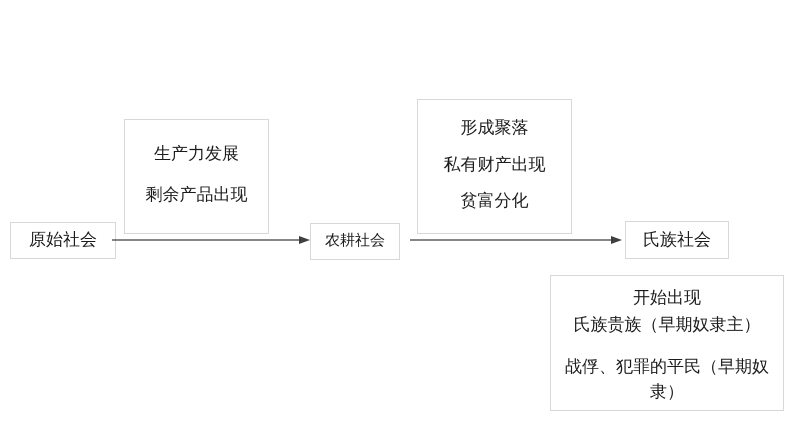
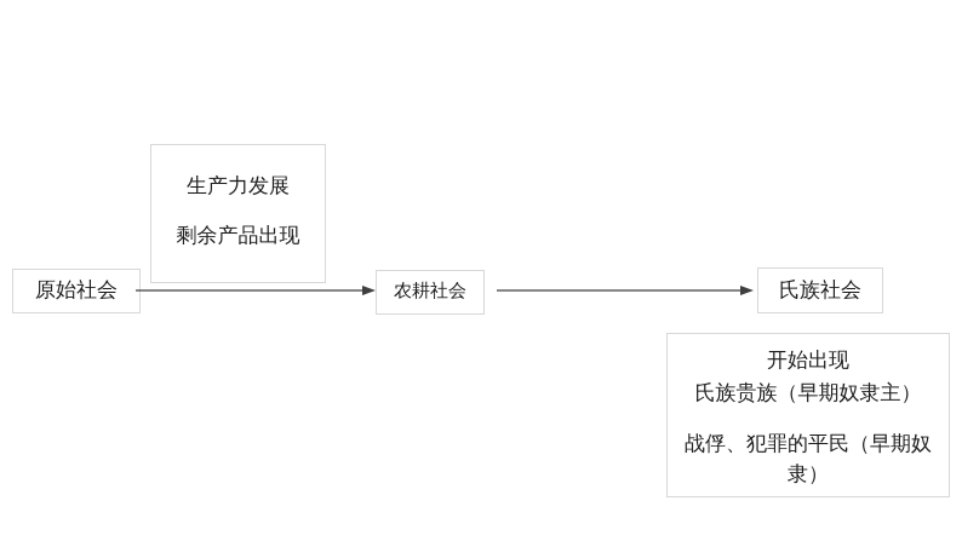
  原始社会
  生产力发展
  剩余产品出现
  农耕社会
- 形成聚落
- 私有财产出现
- 贫富分化
  氏族社会
  开始出现
  氏族贵族（早期奴隶主）
  战俘、犯罪的平民（早期奴隶）
